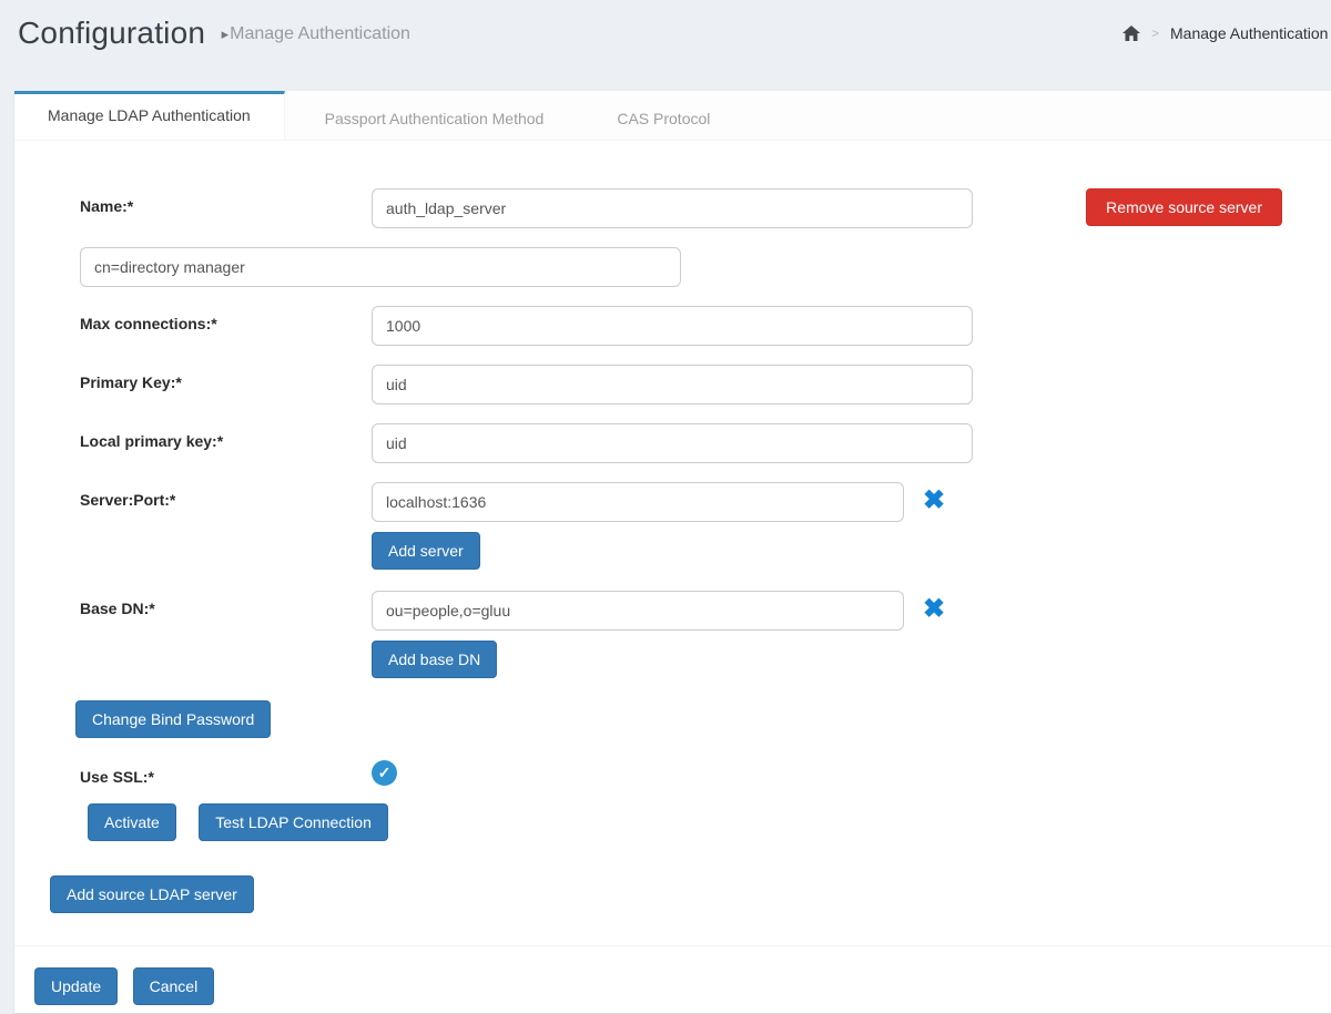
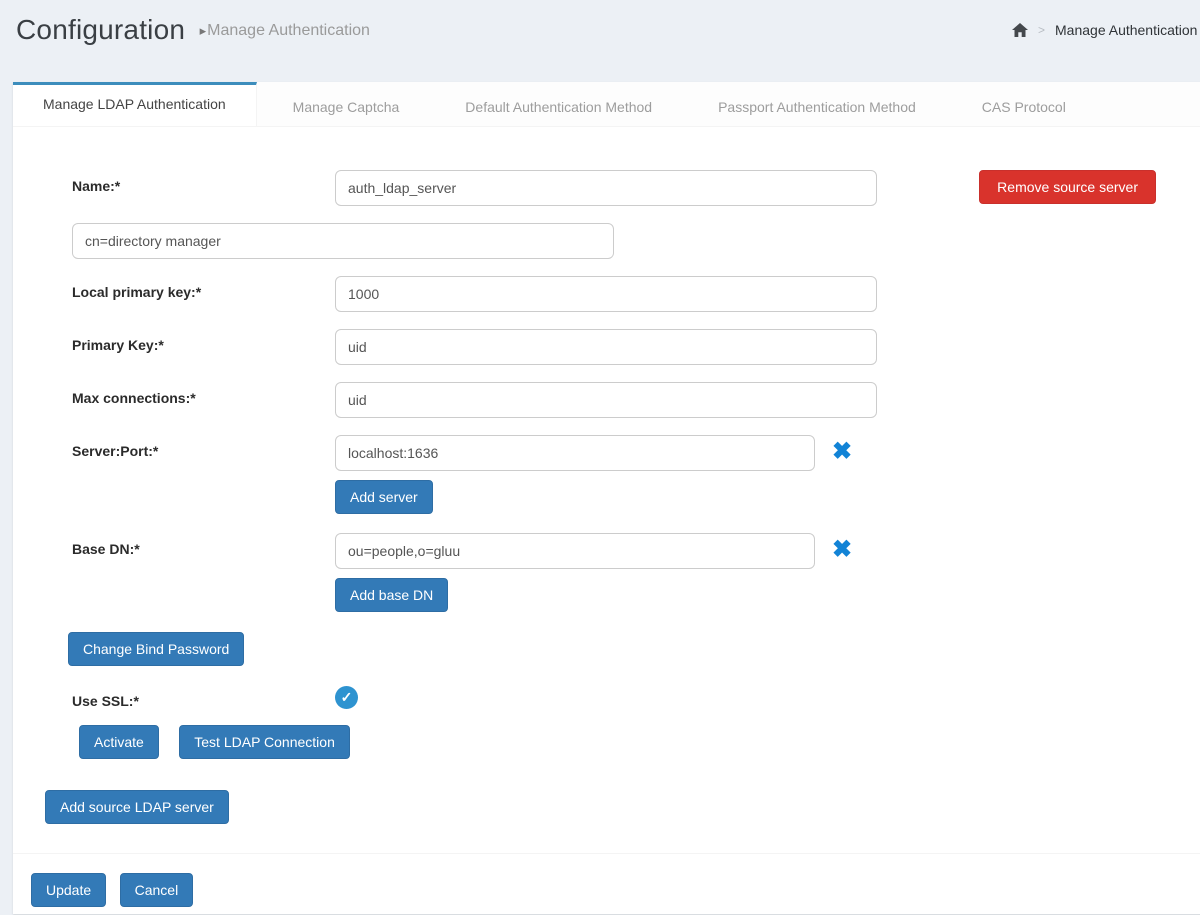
  Configuration ▸Manage Authentication
  >
  Manage Authentication
  Manage LDAP Authentication
+ Manage Captcha
+ Default Authentication Method
  Passport Authentication Method
  CAS Protocol
  Remove source server
  Name:*
  auth_ldap_server
  cn=directory manager
- Max connections:*
+ Local primary key:*
  1000
  Primary Key:*
  uid
- Local primary key:*
+ Max connections:*
  uid
  Server:Port:*
  localhost:1636
  ✖
  Add server
  Base DN:*
  ou=people,o=gluu
  ✖
  Add base DN
  Change Bind Password
  Use SSL:*
  ✓
  Activate Test LDAP Connection
  Add source LDAP server
  Update Cancel
